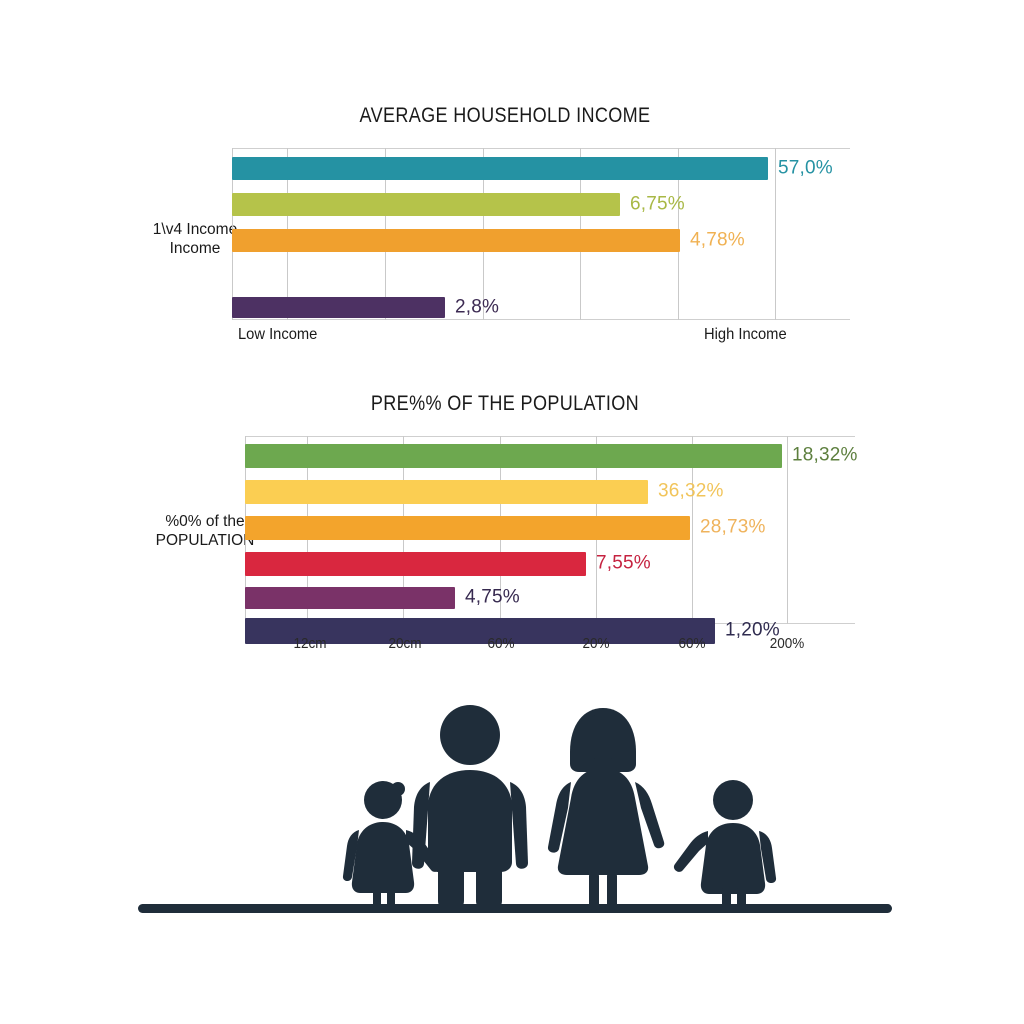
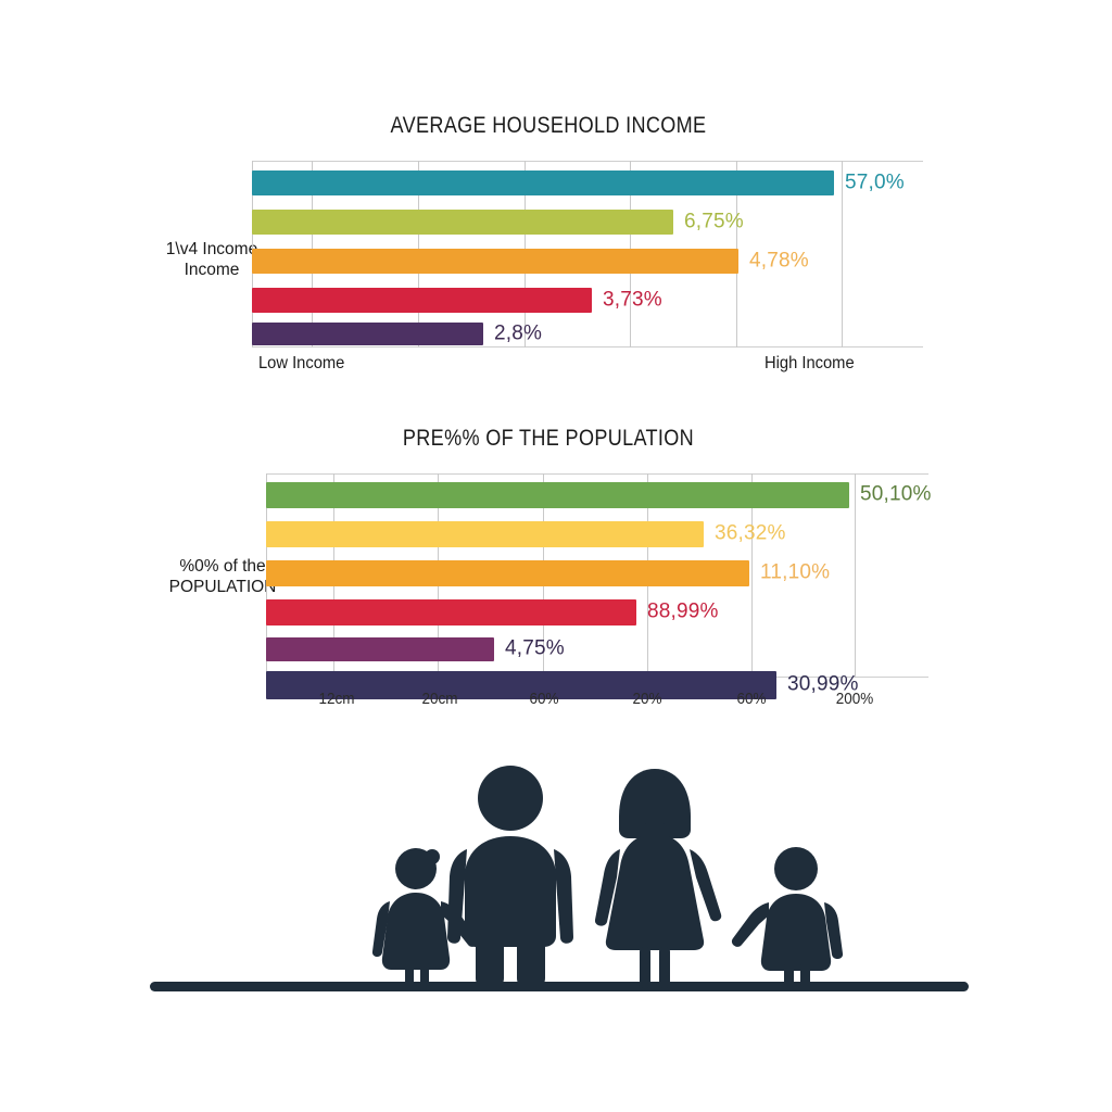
  AVERAGE HOUSEHOLD INCOME
  1\v4 Incom
  Income
  57,0%
  6,75%
  4,78%
+ 3,73%
  2,8%
  Low Income
  High Income
  PRE%% OF THE POPULATION
  %0% of the
  POPULATION
- 18,32%
+ 50,10%
  36,32%
- 28,73%
+ 11,10%
- 7,55%
+ 88,99%
  4,75%
- 1,20%
+ 30,99%
  12cm
  20cm
  60%
  20%
  60%
  200%
